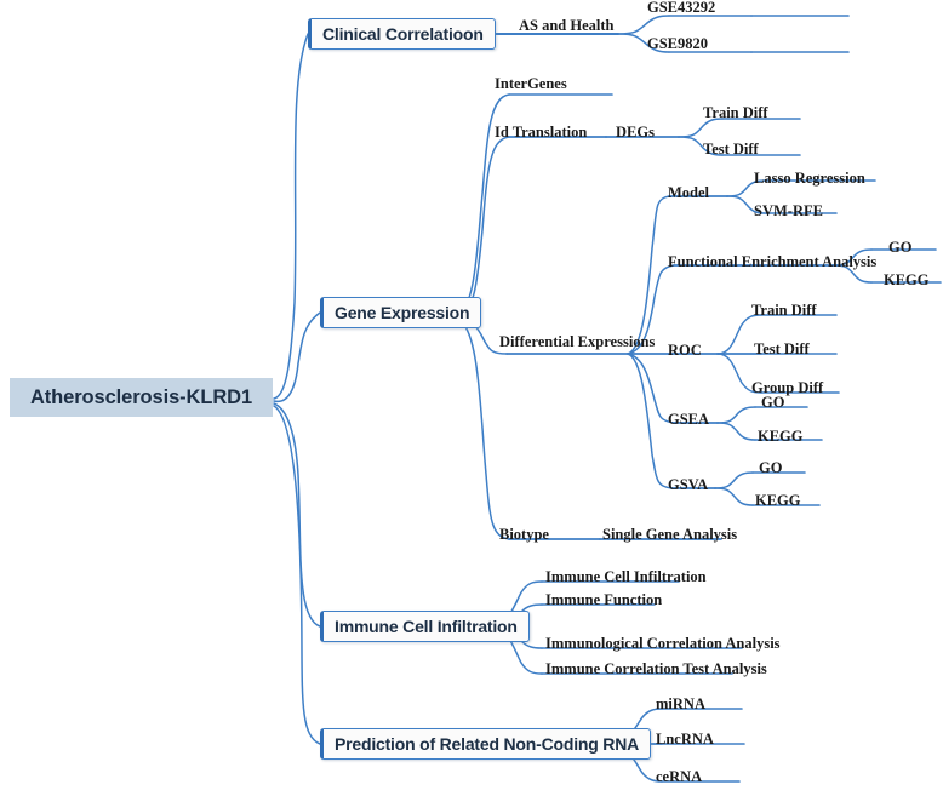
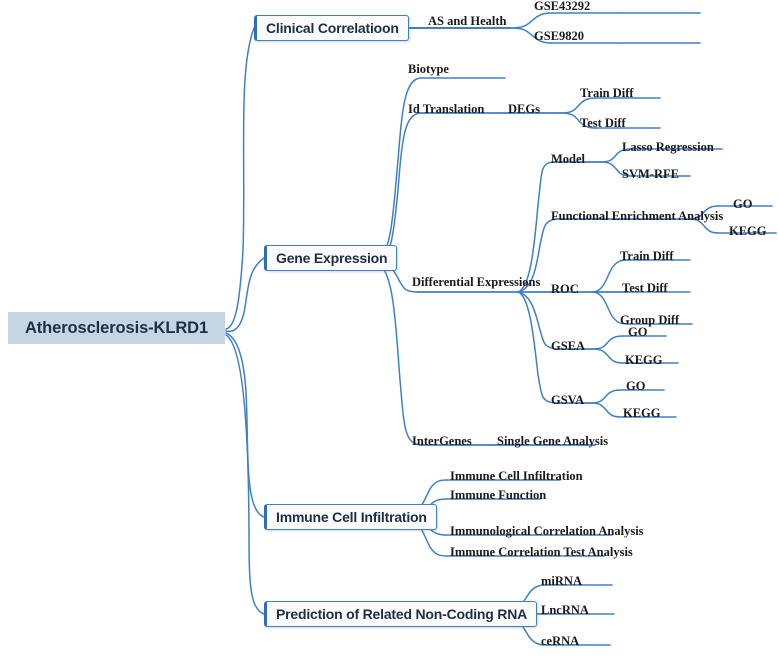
  Atherosclerosis-KLRD1
  Clinical Correlatioon
  AS and Health
  GSE43292
  GSE9820
  Gene Expression
- InterGenes
+ Biotype
  Id Translation
  DEGs
  Train Diff
  Test Diff
  Differential Expressions
  Model
  Lasso Regression
  SVM-RFE
  Functional Enrichment Analysis
  GO
  KEGG
  ROC
  Train Diff
  Test Diff
  Group Diff
  GSEA
  GO
  KEGG
  GSVA
  GO
  KEGG
- Biotype
+ InterGenes
  Single Gene Analysis
  Immune Cell Infiltration
  Immune Cell Infiltration
  Immune Function
  Immunological Correlation Analysis
  Immune Correlation Test Analysis
  Prediction of Related Non-Coding RNA
  miRNA
  LncRNA
  ceRNA
